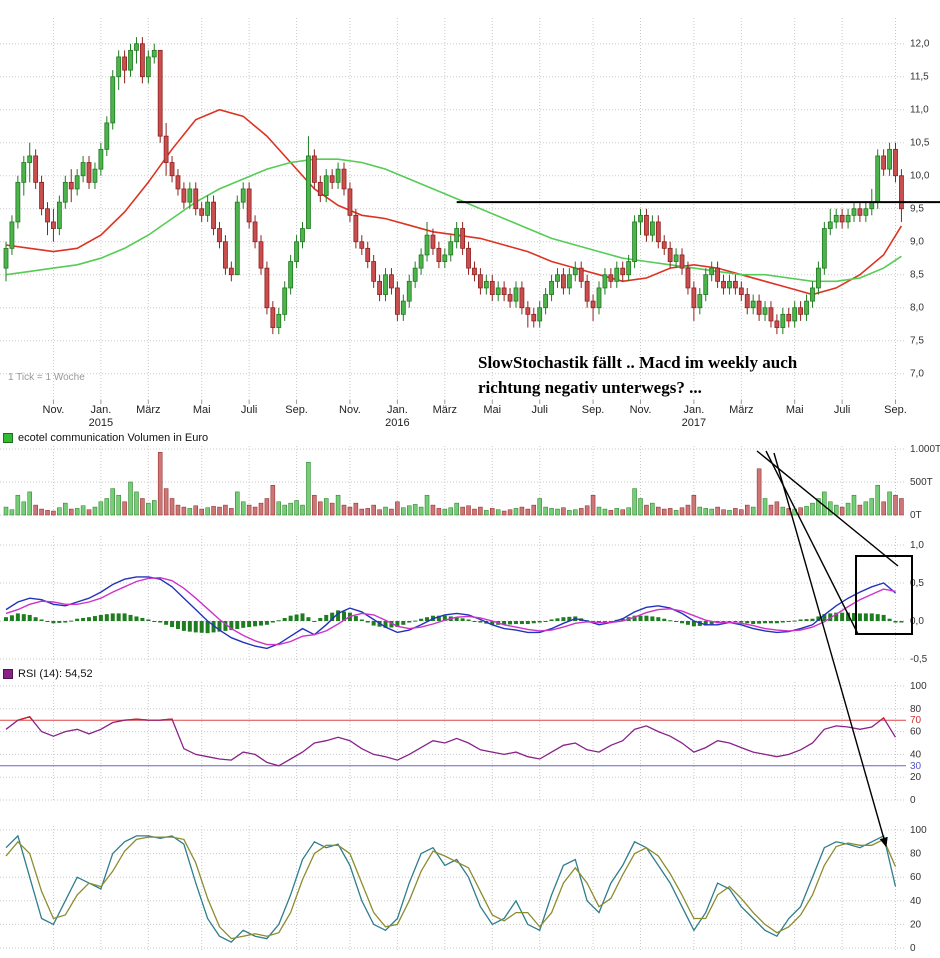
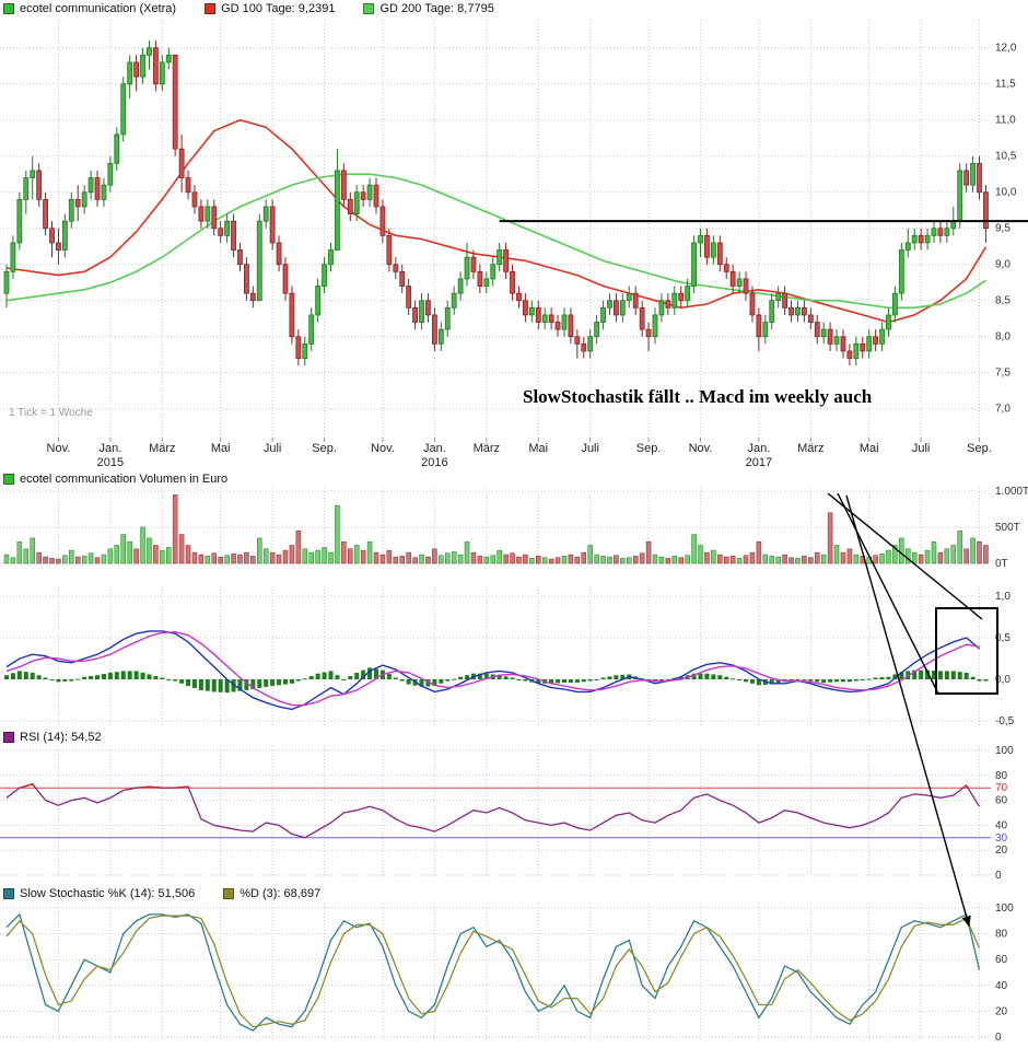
  12,0
  11,5
  11,0
  10,5
  10,0
  9,5
  9,0
  8,5
  8,0
  7,5
  7,0
  1.000T
  500T
  0T
  1,0
  -0,5
  100
  80
  70
  60
  40
  30
  20
  0
  100
  80
  60
  40
  20
  0
  Nov.
  Jan.
  2015
  März
  Mai
  Juli
  Sep.
  Nov.
  Jan.
  2016
  März
  Mai
  Juli
  Sep.
  Nov.
  Jan.
  2017
  März
  Mai
  Juli
  Sep.
+ ecotel communication (Xetra)
+ GD 100 Tage: 9,2391
+ GD 200 Tage: 8,7795
  ecotel communication Volumen in Euro
  RSI (14): 54,52
+ Slow Stochastic %K (14): 51,506
+ %D (3): 68,697
  1 Tick = 1 Woche
  SlowStochastik fällt .. Macd im weekly auch
- richtung negativ unterwegs? ...
